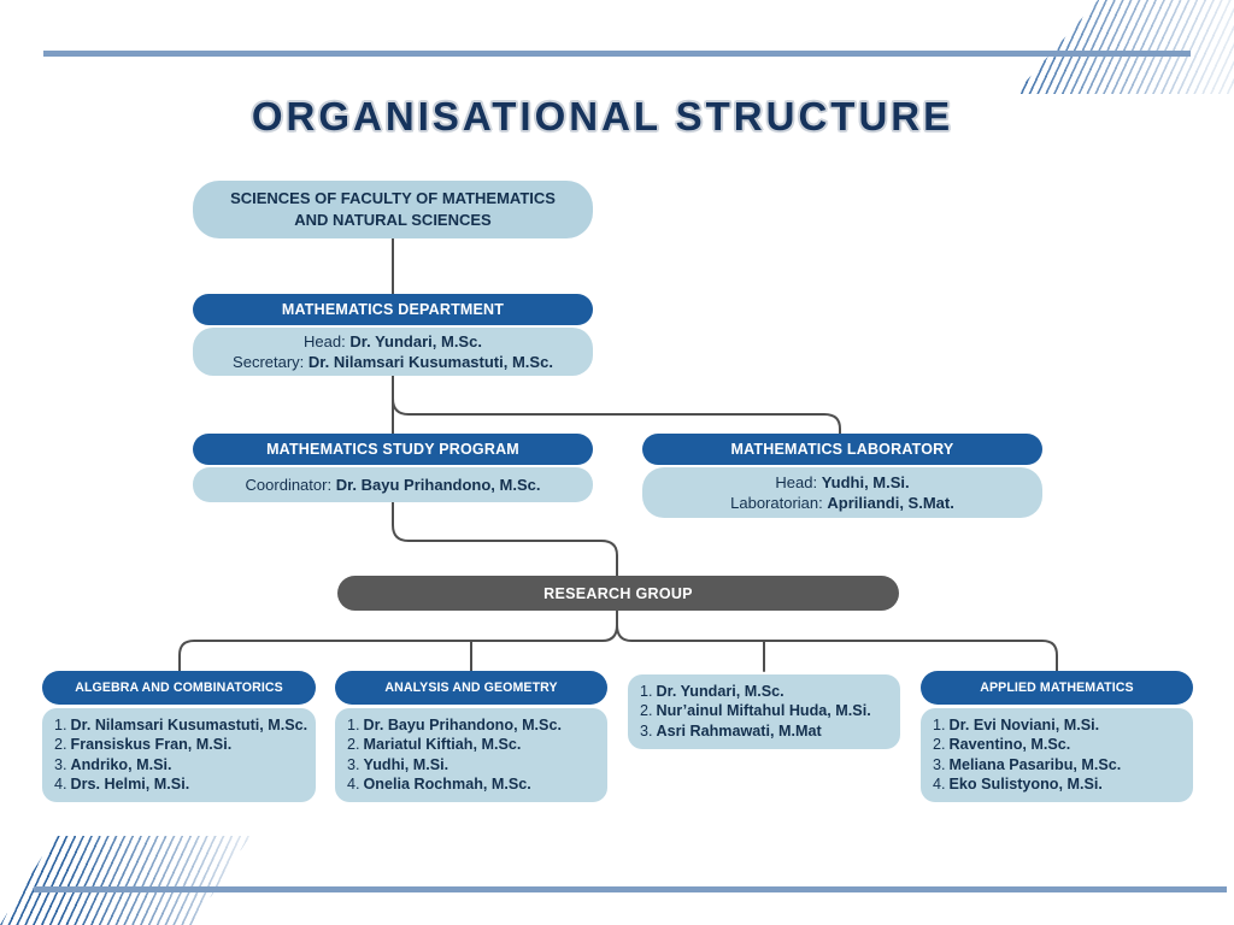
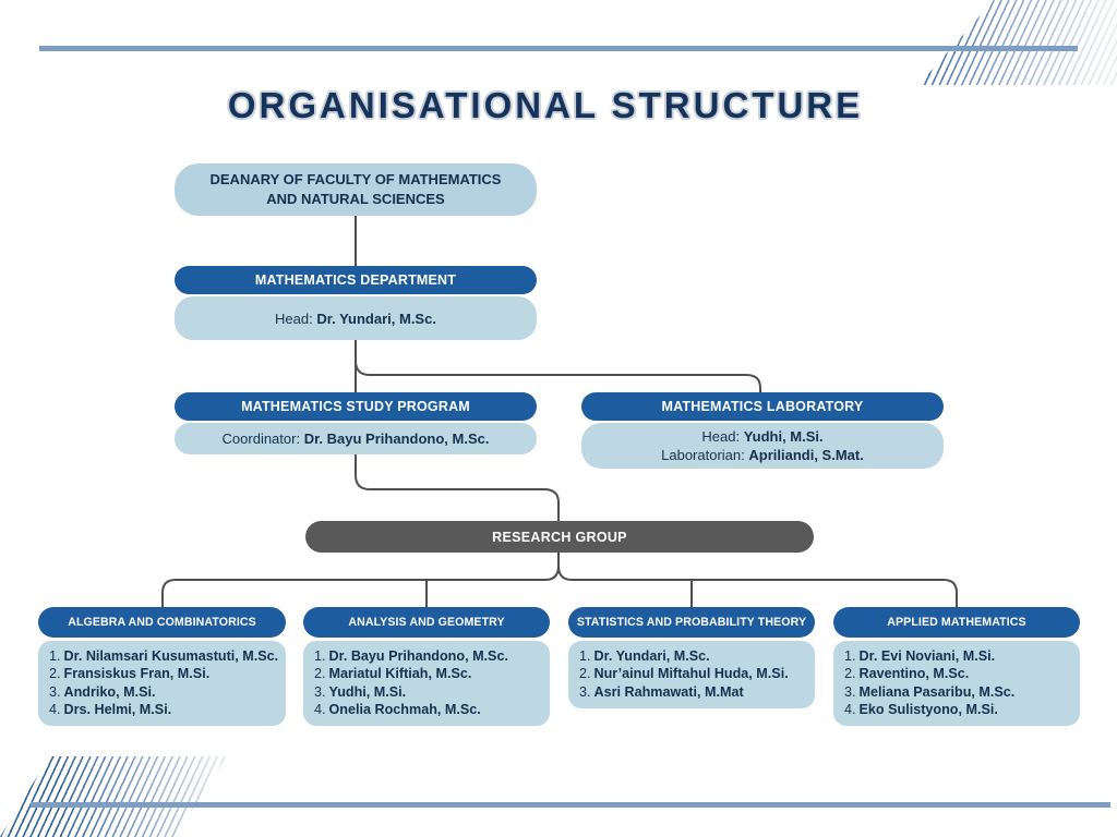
  ORGANISATIONAL STRUCTURE
- SCIENCES OF FACULTY OF MATHEMATICS AND NATURAL SCIENCES
+ DEANARY OF FACULTY OF MATHEMATICS AND NATURAL SCIENCES
  MATHEMATICS DEPARTMENT
  Head: Dr. Yundari, M.Sc.
- Secretary: Dr. Nilamsari Kusumastuti, M.Sc.
  MATHEMATICS STUDY PROGRAM
  Coordinator: Dr. Bayu Prihandono, M.Sc.
  MATHEMATICS LABORATORY
  Head: Yudhi, M.Si.
  Laboratorian: Apriliandi, S.Mat.
  RESEARCH GROUP
  ALGEBRA AND COMBINATORICS
  1.
  Dr. Nilamsari Kusumastuti, M.Sc.
  2.
  Fransiskus Fran, M.Si.
  3.
  Andriko, M.Si.
  4.
  Drs. Helmi, M.Si.
  ANALYSIS AND GEOMETRY
  1.
  Dr. Bayu Prihandono, M.Sc.
  2.
  Mariatul Kiftiah, M.Sc.
  3.
  Yudhi, M.Si.
  4.
  Onelia Rochmah, M.Sc.
+ STATISTICS AND PROBABILITY THEORY
  1.
  Dr. Yundari, M.Sc.
  2.
  Nur’ainul Miftahul Huda, M.Si.
  3.
  Asri Rahmawati, M.Mat
  APPLIED MATHEMATICS
  1.
  Dr. Evi Noviani, M.Si.
  2.
  Raventino, M.Sc.
  3.
  Meliana Pasaribu, M.Sc.
  4.
  Eko Sulistyono, M.Si.
